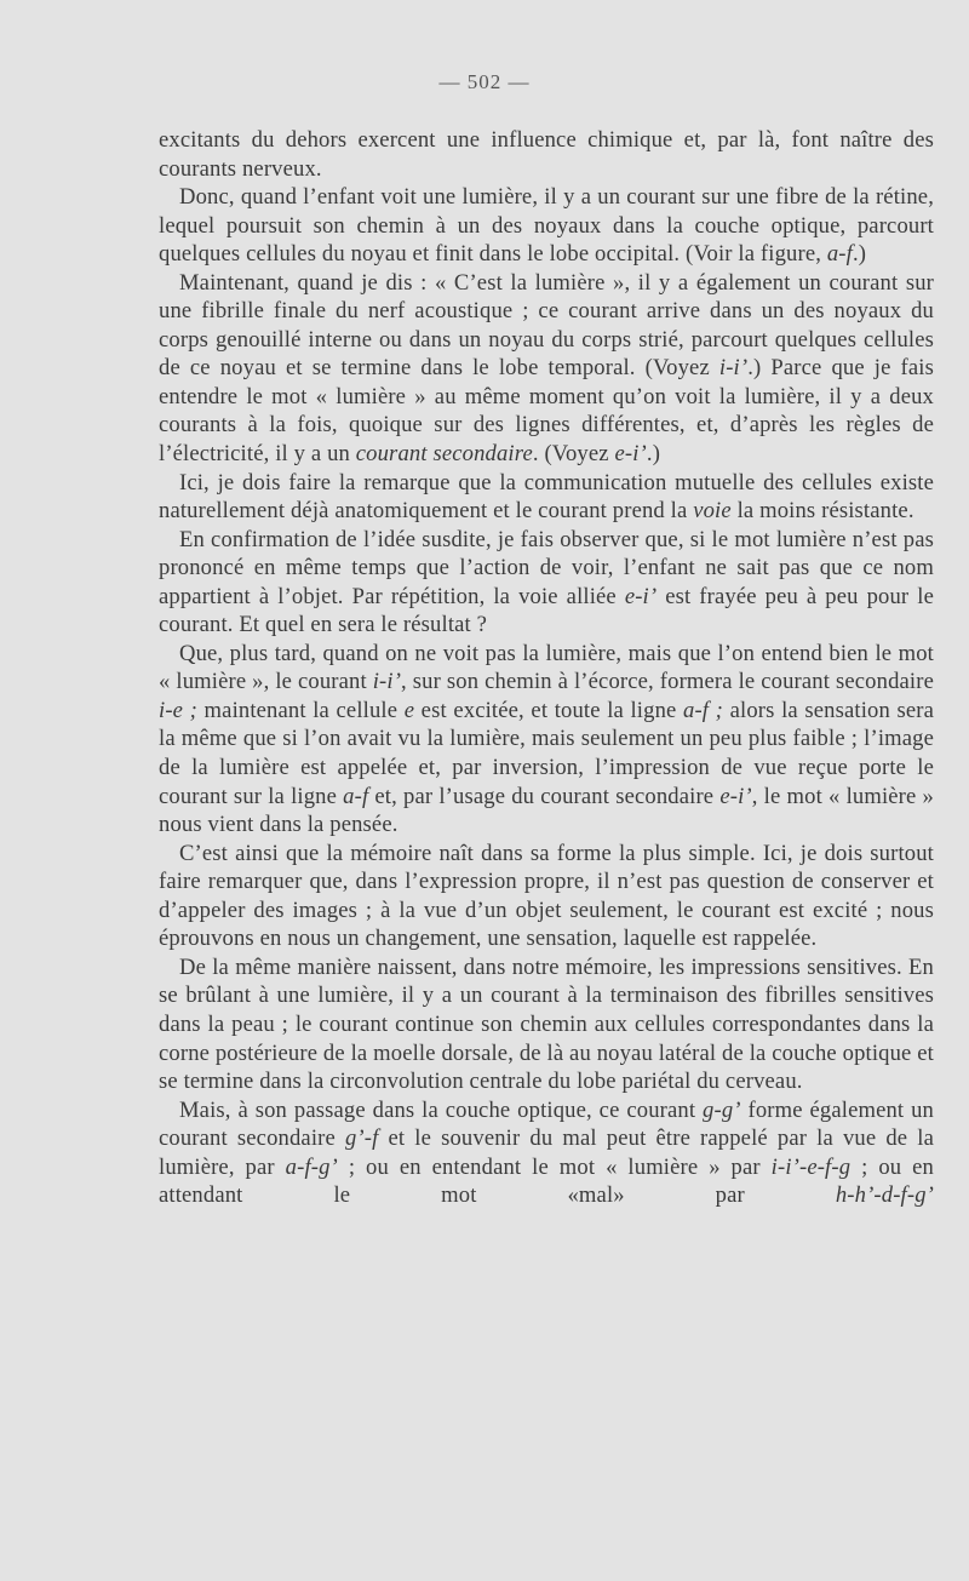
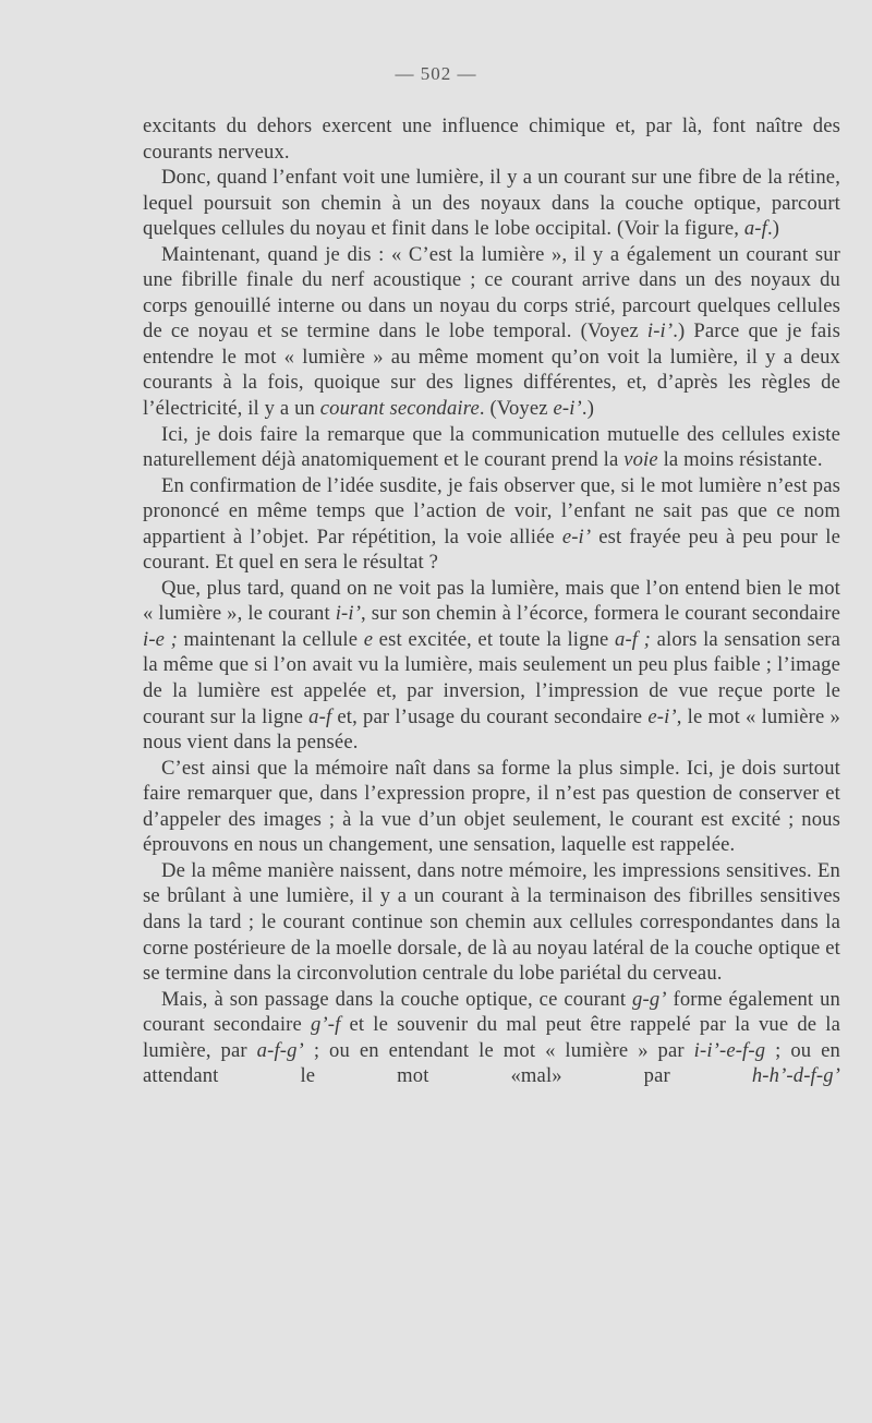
  — 502 —
  excitants du dehors exercent une influence chimique et, par là, font naître des courants nerveux.
  Donc, quand l’enfant voit une lumière, il y a un courant sur une fibre de la rétine, lequel poursuit son chemin à un des noyaux dans la couche optique, parcourt quelques cellules du noyau et finit dans le lobe occipital. (Voir la figure, a-f.)
  Maintenant, quand je dis : « C’est la lumière », il y a également un courant sur une fibrille finale du nerf acoustique ; ce courant arrive dans un des noyaux du corps genouillé interne ou dans un noyau du corps strié, parcourt quelques cellules de ce noyau et se termine dans le lobe temporal. (Voyez i-i’.) Parce que je fais entendre le mot « lumière » au même moment qu’on voit la lumière, il y a deux courants à la fois, quoique sur des lignes différentes, et, d’après les règles de l’électricité, il y a un courant secondaire. (Voyez e-i’.)
  Ici, je dois faire la remarque que la communication mutuelle des cellules existe naturellement déjà anatomiquement et le courant prend la voie la moins résistante.
  En confirmation de l’idée susdite, je fais observer que, si le mot lumière n’est pas prononcé en même temps que l’action de voir, l’enfant ne sait pas que ce nom appartient à l’objet. Par répétition, la voie alliée e-i’ est frayée peu à peu pour le courant. Et quel en sera le résultat ?
  Que, plus tard, quand on ne voit pas la lumière, mais que l’on entend bien le mot « lumière », le courant i-i’, sur son chemin à l’écorce, formera le courant secondaire i-e ; maintenant la cellule e est excitée, et toute la ligne a-f ; alors la sensation sera la même que si l’on avait vu la lumière, mais seulement un peu plus faible ; l’image de la lumière est appelée et, par inversion, l’impression de vue reçue porte le courant sur la ligne a-f et, par l’usage du courant secondaire e-i’, le mot « lumière » nous vient dans la pensée.
  C’est ainsi que la mémoire naît dans sa forme la plus simple. Ici, je dois surtout faire remarquer que, dans l’expression propre, il n’est pas question de conserver et d’appeler des images ; à la vue d’un objet seulement, le courant est excité ; nous éprouvons en nous un changement, une sensation, laquelle est rappelée.
- De la même manière naissent, dans notre mémoire, les impressions sensitives. En se brûlant à une lumière, il y a un courant à la terminaison des fibrilles sensitives dans la peau ; le courant continue son chemin aux cellules correspondantes dans la corne postérieure de la moelle dorsale, de là au noyau latéral de la couche optique et se termine dans la circonvolution centrale du lobe pariétal du cerveau.
+ De la même manière naissent, dans notre mémoire, les impressions sensitives. En se brûlant à une lumière, il y a un courant à la terminaison des fibrilles sensitives dans la tard ; le courant continue son chemin aux cellules correspondantes dans la corne postérieure de la moelle dorsale, de là au noyau latéral de la couche optique et se termine dans la circonvolution centrale du lobe pariétal du cerveau.
  Mais, à son passage dans la couche optique, ce courant g-g’ forme également un courant secondaire g’-f et le souvenir du mal peut être rappelé par la vue de la lumière, par a-f-g’ ; ou en entendant le mot « lumière » par i-i’-e-f-g ; ou en attendant le mot «mal» par h-h’-d-f-g’
